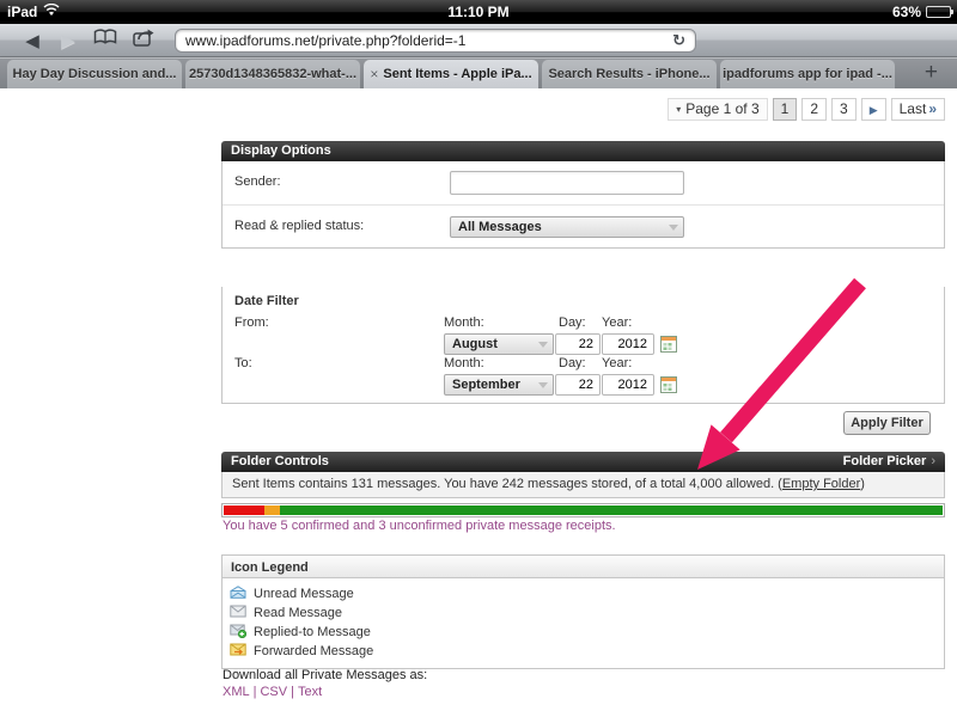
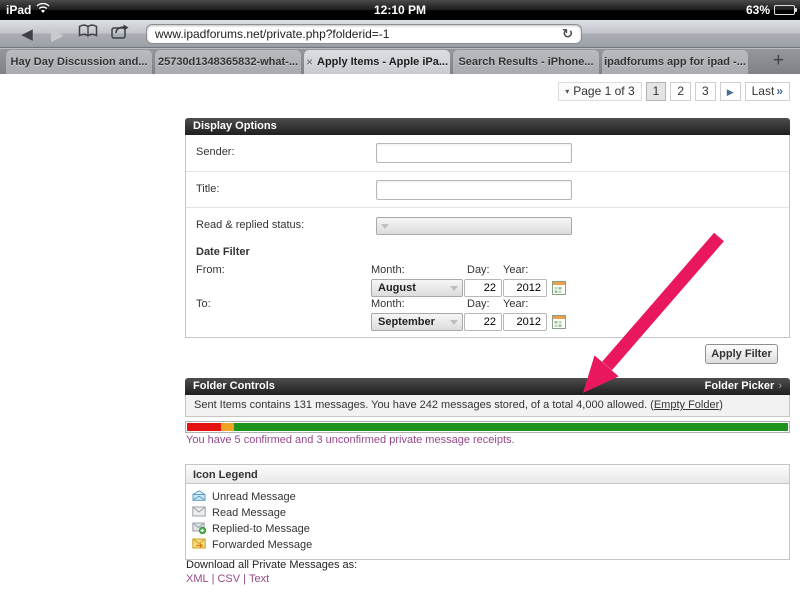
  iPad
- 11:10 PM
+ 12:10 PM
  63%
  ◀
  ▶
  www.ipadforums.net/private.php?folderid=-1
  ↻
  Hay Day Discussion and...
  25730d1348365832-what-...
  ×
- Sent Items - Apple iPa...
+ Apply Items - Apple iPa...
  Search Results - iPhone...
  ipadforums app for ipad -...
  +
  ▾
  Page 1 of 3
  1
  2
  3
  ▶
  Last »
  Display Options
  Sender:
+ Title:
  Read & replied status:
- All Messages
  Date Filter
  From:
  Month:
  Day:
  Year:
  August
  22
  2012
  To:
  Month:
  Day:
  Year:
  September
  22
  2012
  Apply Filter
  Folder Controls
  Folder Picker
  ›
  Sent Items contains 131 messages. You have 242 messages stored, of a total 4,000 allowed. (Empty Folder)
  You have 5 confirmed and 3 unconfirmed private message receipts.
  Icon Legend
  Unread Message
  Read Message
  Replied-to Message
  Forwarded Message
  Download all Private Messages as:
  XML | CSV | Text
